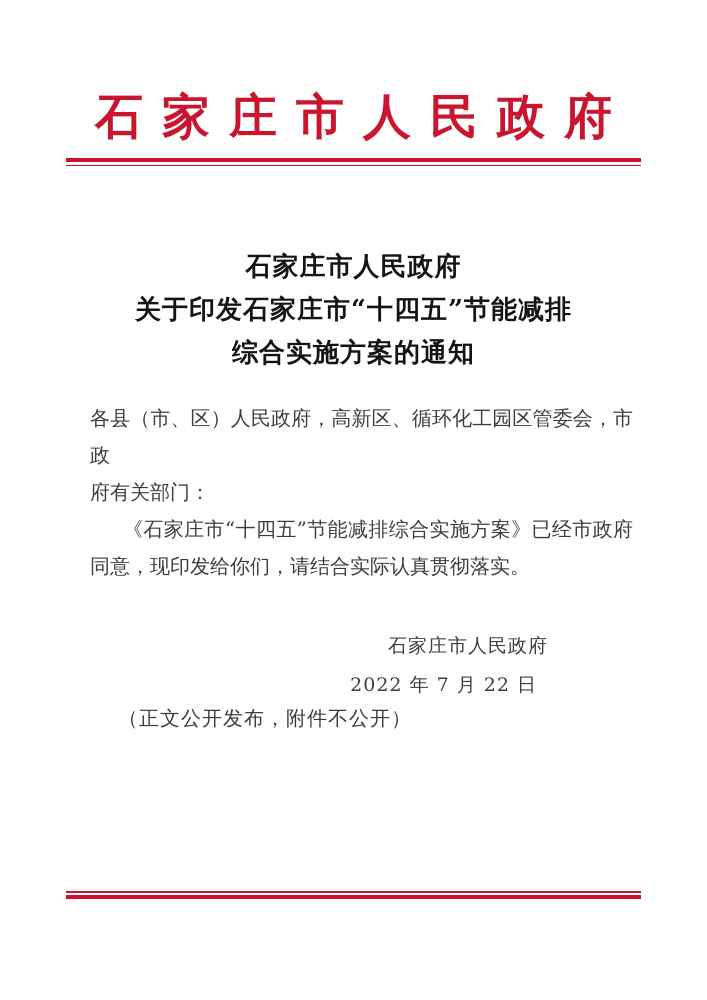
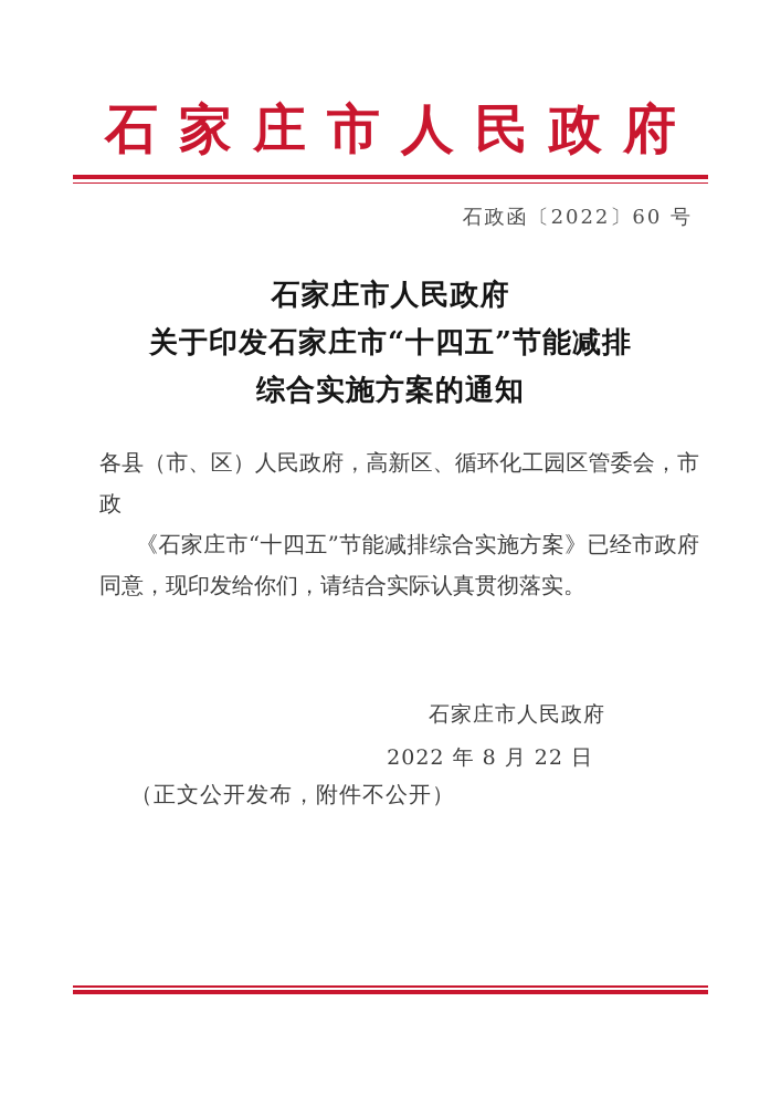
  石家庄市人民政府
+ 石政函〔2022〕60 号
  石家庄市人民政府
  关于印发石家庄市“十四五”节能减排
  综合实施方案的通知
  各县（市、区）人民政府，高新区、循环化工园区管委会，市政
- 府有关部门：
  《石家庄市“十四五”节能减排综合实施方案》已经市政府
  同意，现印发给你们，请结合实际认真贯彻落实。
  石家庄市人民政府
- 2022 年 7 月 22 日
+ 2022 年 8 月 22 日
  （正文公开发布，附件不公开）
